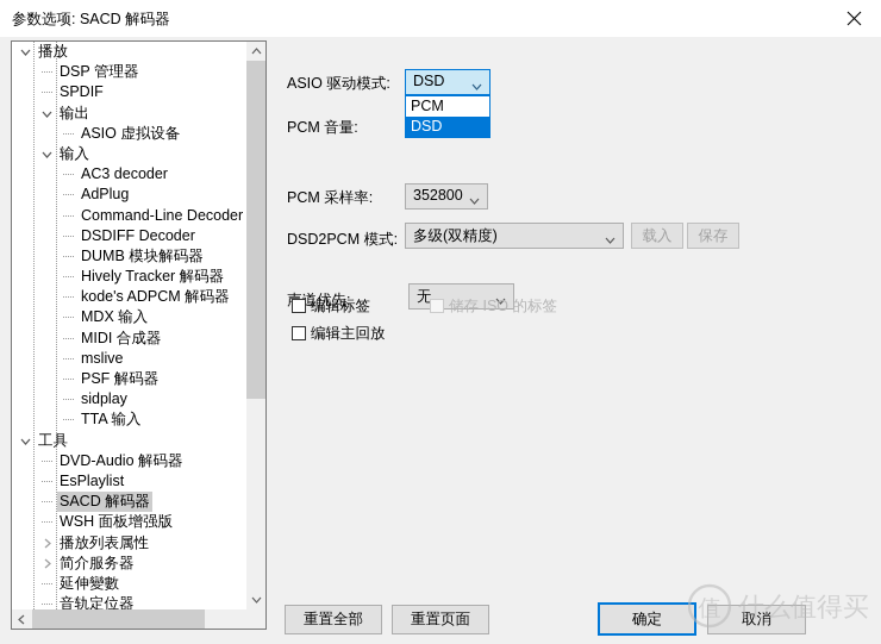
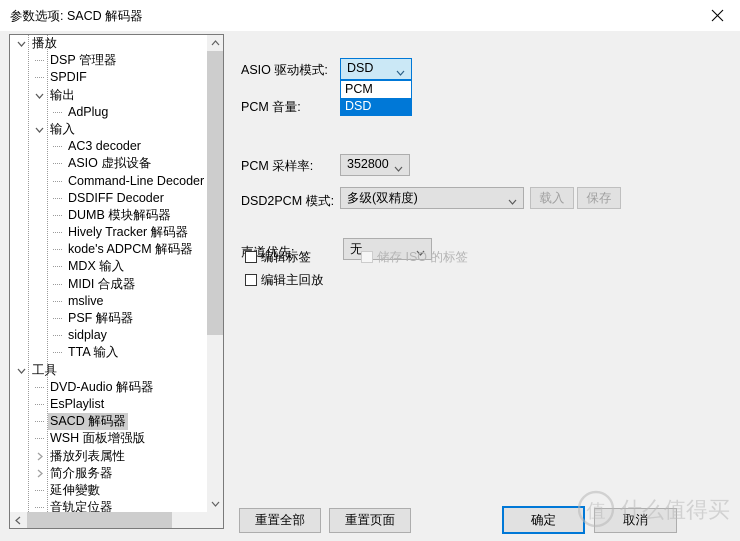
  参数选项: SACD 解码器
  播放
  DSP 管理器
  SPDIF
  输出
- ASIO 虚拟设备
+ AdPlug
  输入
  AC3 decoder
- AdPlug
+ ASIO 虚拟设备
  Command-Line Decoder
  DSDIFF Decoder
  DUMB 模块解码器
  Hively Tracker 解码器
  kode's ADPCM 解码器
  MDX 输入
  MIDI 合成器
  mslive
  PSF 解码器
  sidplay
  TTA 输入
  工具
  DVD-Audio 解码器
  EsPlaylist
  SACD 解码器
  WSH 面板增强版
  播放列表属性
  简介服务器
  延伸變數
  音轨定位器
  ASIO 驱动模式:
  DSD
  PCM
  DSD
  PCM 音量:
  PCM 采样率:
  352800
  DSD2PCM 模式:
  多级(双精度)
  载入
  保存
  道优先:
  无
  编辑标签
  储存 ISO 的标签
  编辑主回放
  重置全部
  重置页面
  确定
  取消
  值
  什么值得买
